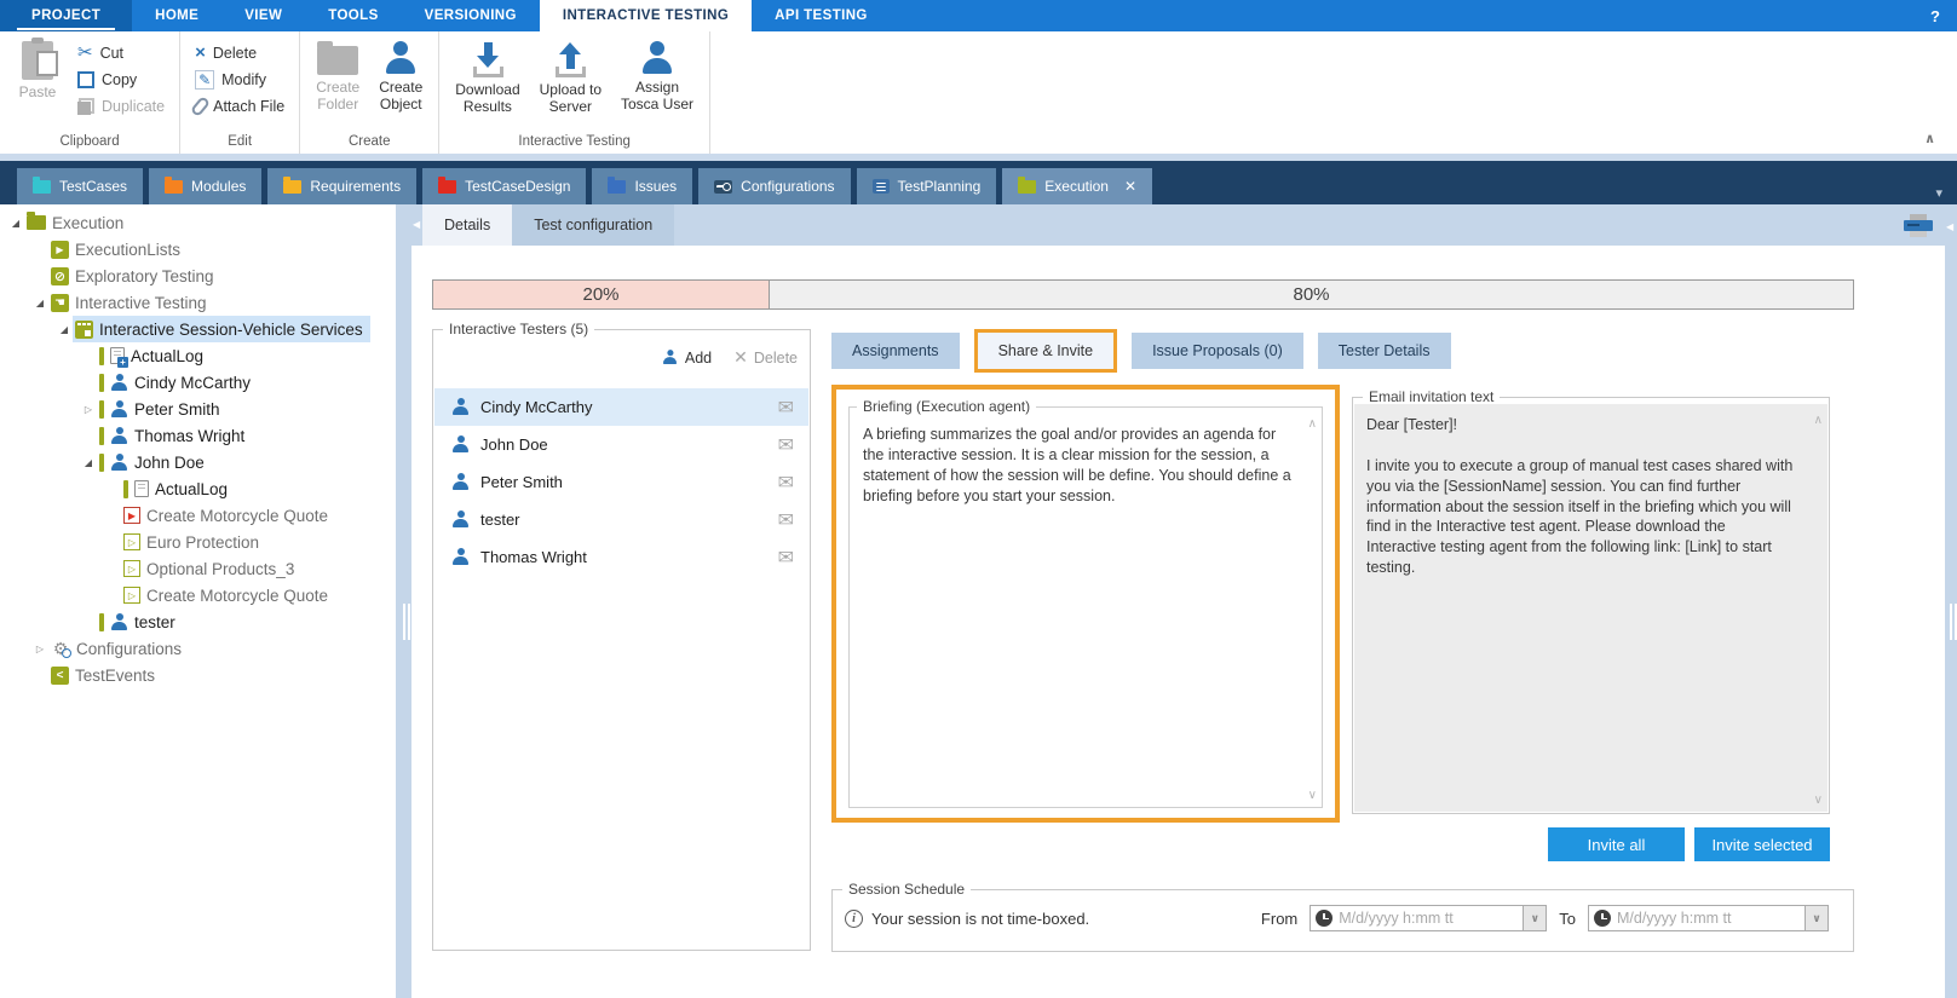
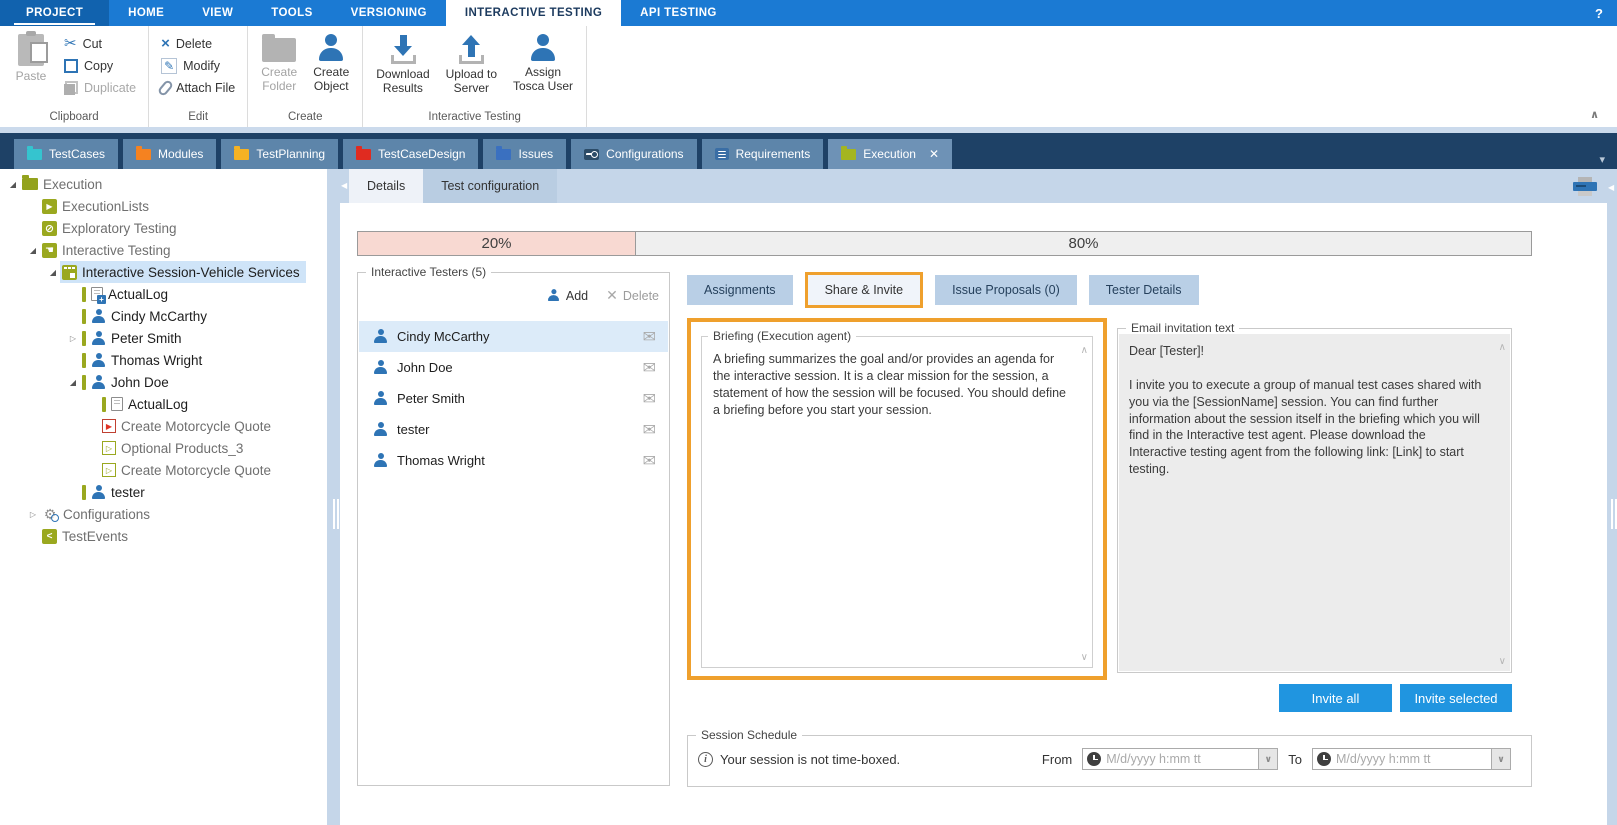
  PROJECT
  HOME
  VIEW
  TOOLS
  VERSIONING
  INTERACTIVE TESTING
  API TESTING
  ?
  Paste
  ✂
  Cut
  Copy
  Duplicate
  Clipboard
  ×
  Delete
  ✎
  Modify
  Attach File
  Edit
  Create
  Folder
  Create
  Object
  Create
  Download
  Results
  Upload to
  Server
  Assign
  Tosca User
  Interactive Testing
  ∧
  TestCases
  Modules
- Requirements
+ TestPlanning
  TestCaseDesign
  Issues
  Configurations
- TestPlanning
+ Requirements
  Execution
  ✕
  ▾
  Execution
  ExecutionLists
  Exploratory Testing
  Interactive Testing
  Interactive Session-Vehicle Services
  ActualLog
  Cindy McCarthy
  Peter Smith
  Thomas Wright
  John Doe
  ActualLog
  Create Motorcycle Quote
- Euro Protection
  Optional Products_3
  Create Motorcycle Quote
  tester
  Configurations
  TestEvents
  ◀
  Details
  Test configuration
  20%
  80%
  Interactive Testers (5)
  Add
  ✕
  Delete
  Cindy McCarthy
  ✉
  John Doe
  ✉
  Peter Smith
  ✉
  tester
  ✉
  Thomas Wright
  ✉
  Assignments
  Share & Invite
  Issue Proposals (0)
  Tester Details
  Briefing (Execution agent)
- A briefing summarizes the goal and/or provides an agenda for the interactive session. It is a clear mission for the session, a statement of how the session will be define. You should define a briefing before you start your session.
+ A briefing summarizes the goal and/or provides an agenda for the interactive session. It is a clear mission for the session, a statement of how the session will be focused. You should define a briefing before you start your session.
  ∧
  ∨
  Email invitation text
  Dear [Tester]!
  I invite you to execute a group of manual test cases shared with you via the [SessionName] session. You can find further information about the session itself in the briefing which you will find in the Interactive test agent. Please download the Interactive testing agent from the following link: [Link] to start testing.
  ∧
  ∨
  Invite all
  Invite selected
  Session Schedule
  i
  Your session is not time-boxed.
  From
  M/d/yyyy h:mm tt
  ∨
  To
  M/d/yyyy h:mm tt
  ∨
  ◀
